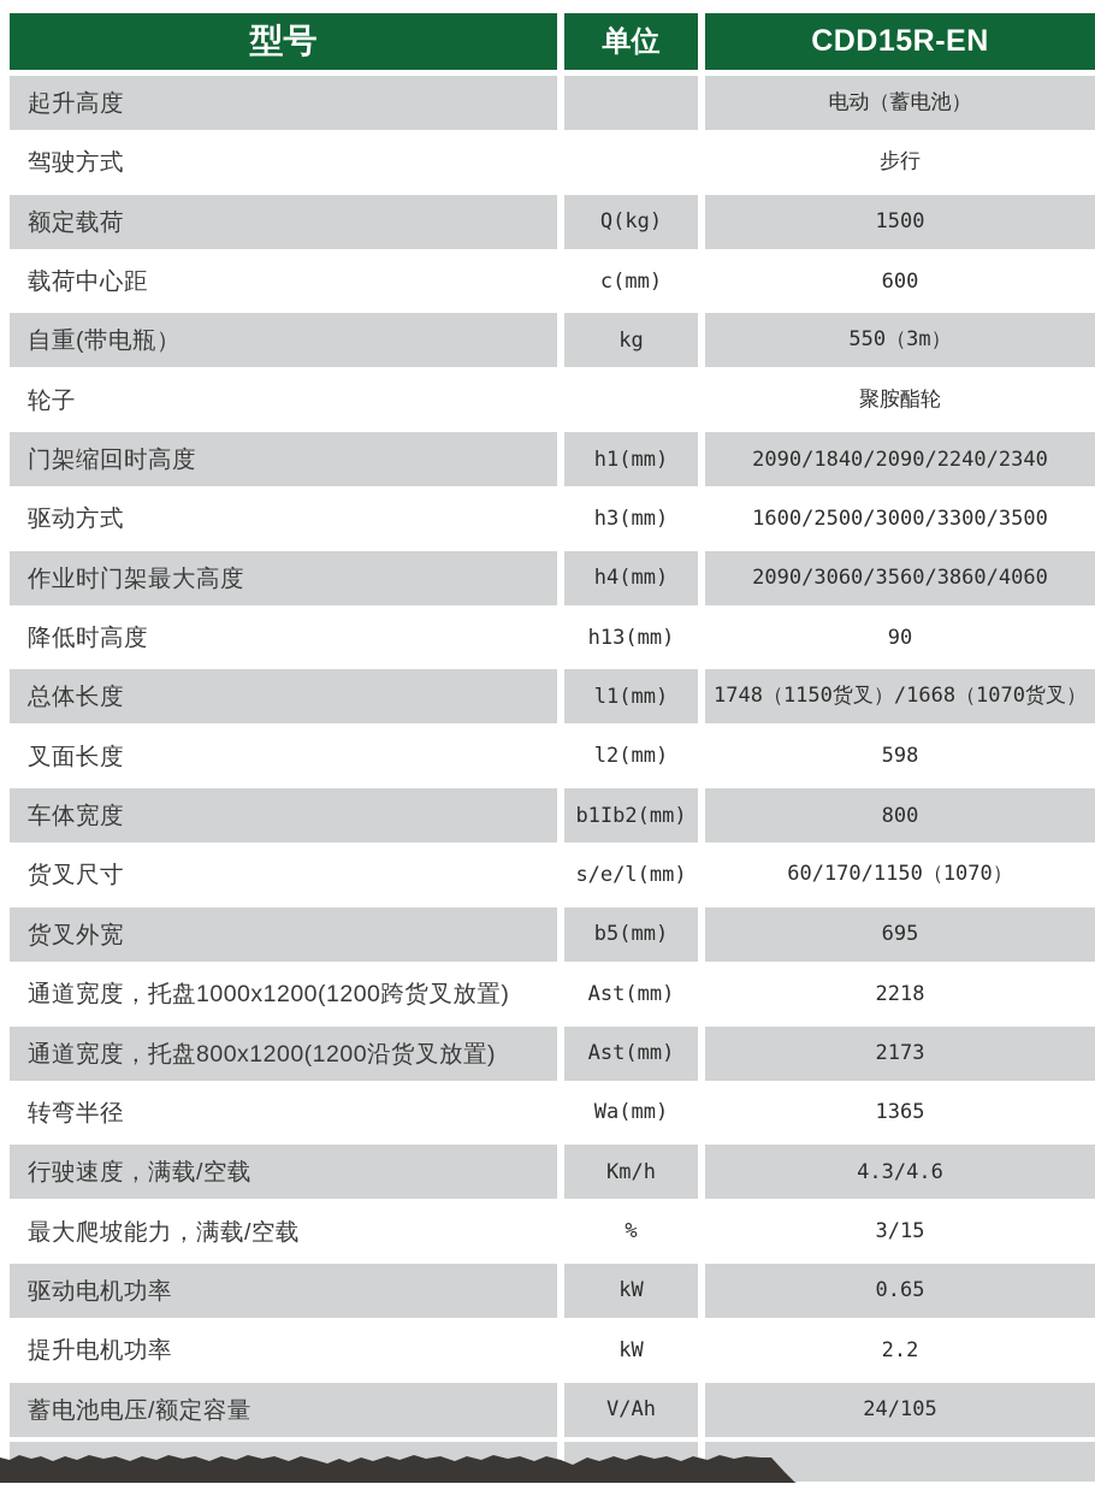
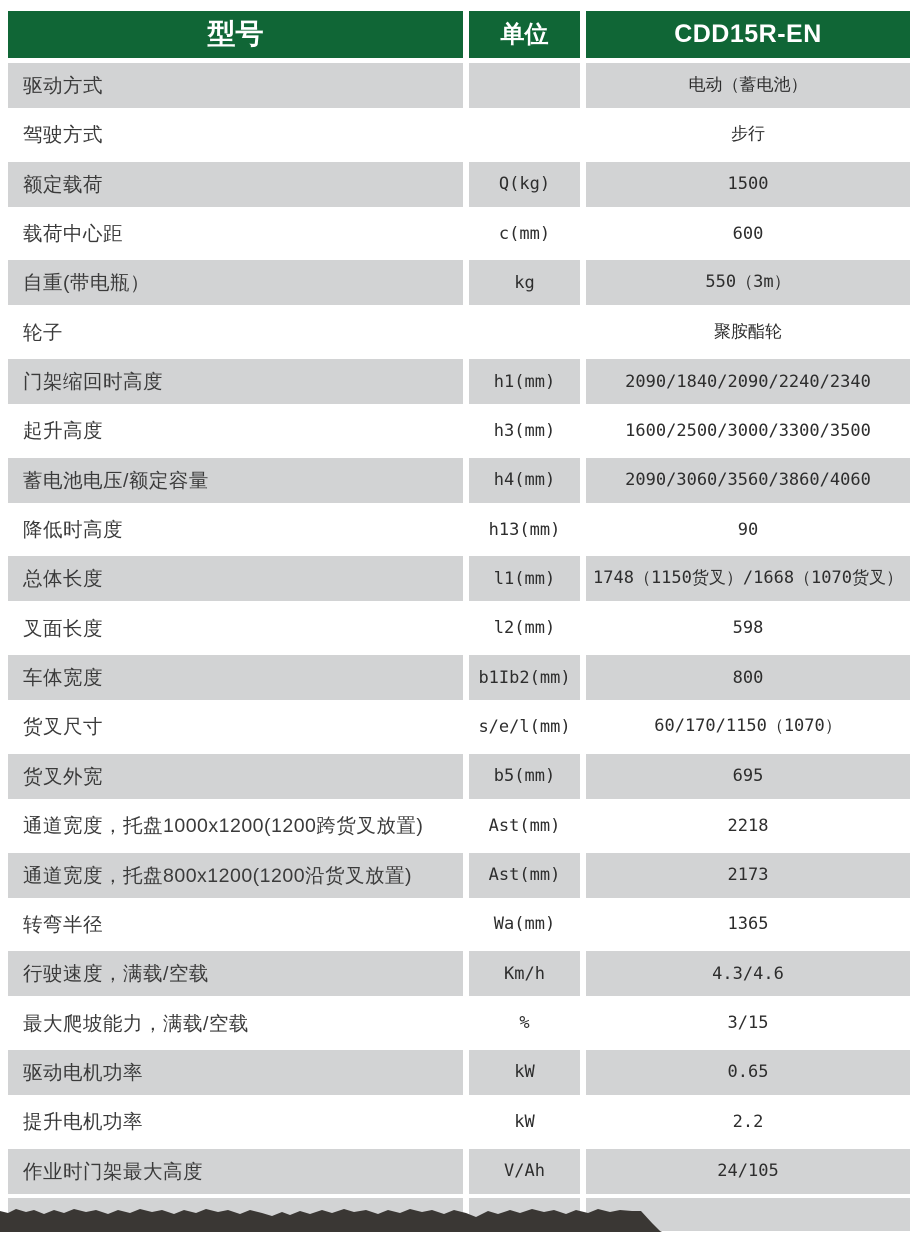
  型号
  单位
  CDD15R-EN
- 起升高度
+ 驱动方式
  电动（蓄电池）
  驾驶方式
  步行
  额定载荷
  Q(kg)
  1500
  载荷中心距
  c(mm)
  600
  自重(带电瓶）
  kg
  550（3m）
  轮子
  聚胺酯轮
  门架缩回时高度
  h1(mm)
  2090/1840/2090/2240/2340
- 驱动方式
+ 起升高度
  h3(mm)
  1600/2500/3000/3300/3500
- 作业时门架最大高度
+ 蓄电池电压/额定容量
  h4(mm)
  2090/3060/3560/3860/4060
  降低时高度
  h13(mm)
  90
  总体长度
  l1(mm)
  1748（1150货叉）/1668（1070货叉）
  叉面长度
  l2(mm)
  598
  车体宽度
  b1Ib2(mm)
  800
  货叉尺寸
  s/e/l(mm)
  60/170/1150（1070）
  货叉外宽
  b5(mm)
  695
  通道宽度，托盘1000x1200(1200跨货叉放置)
  Ast(mm)
  2218
  通道宽度，托盘800x1200(1200沿货叉放置)
  Ast(mm)
  2173
  转弯半径
  Wa(mm)
  1365
  行驶速度，满载/空载
  Km/h
  4.3/4.6
  最大爬坡能力，满载/空载
  %
  3/15
  驱动电机功率
  kW
  0.65
  提升电机功率
  kW
  2.2
- 蓄电池电压/额定容量
+ 作业时门架最大高度
  V/Ah
  24/105
